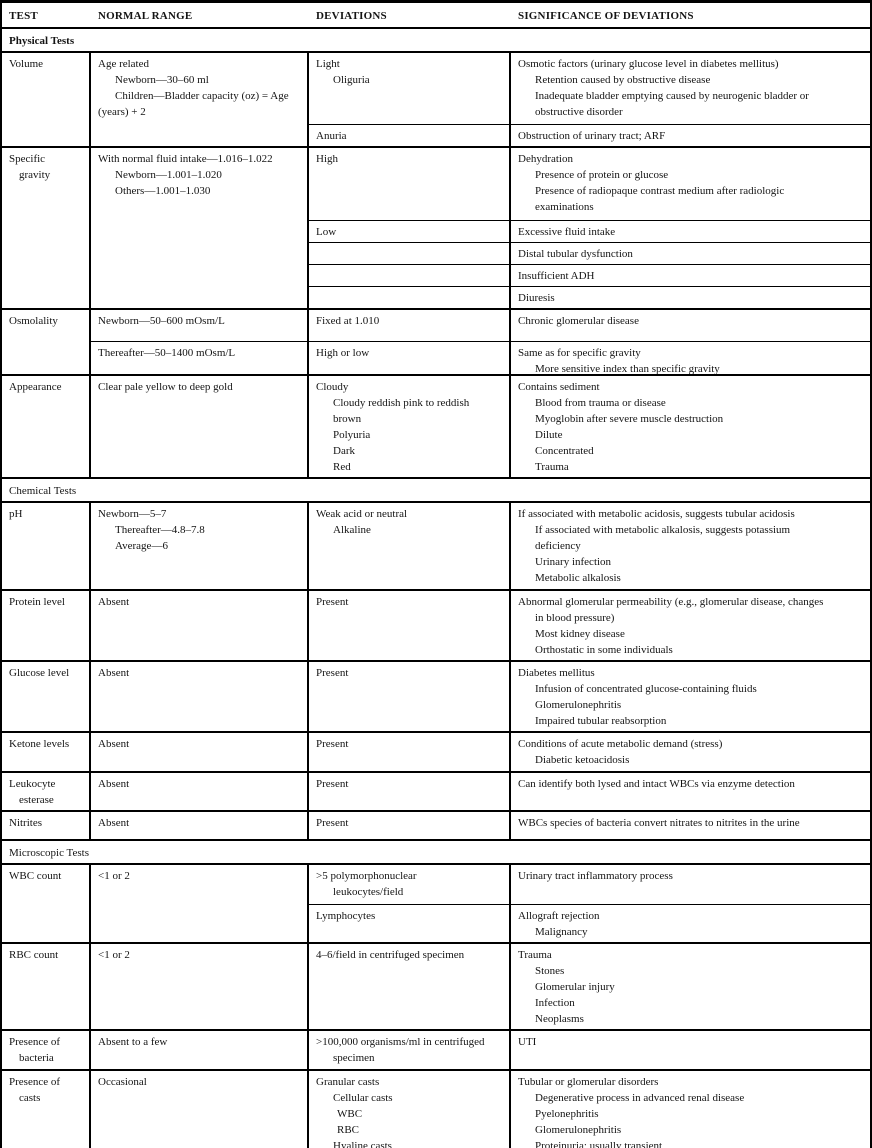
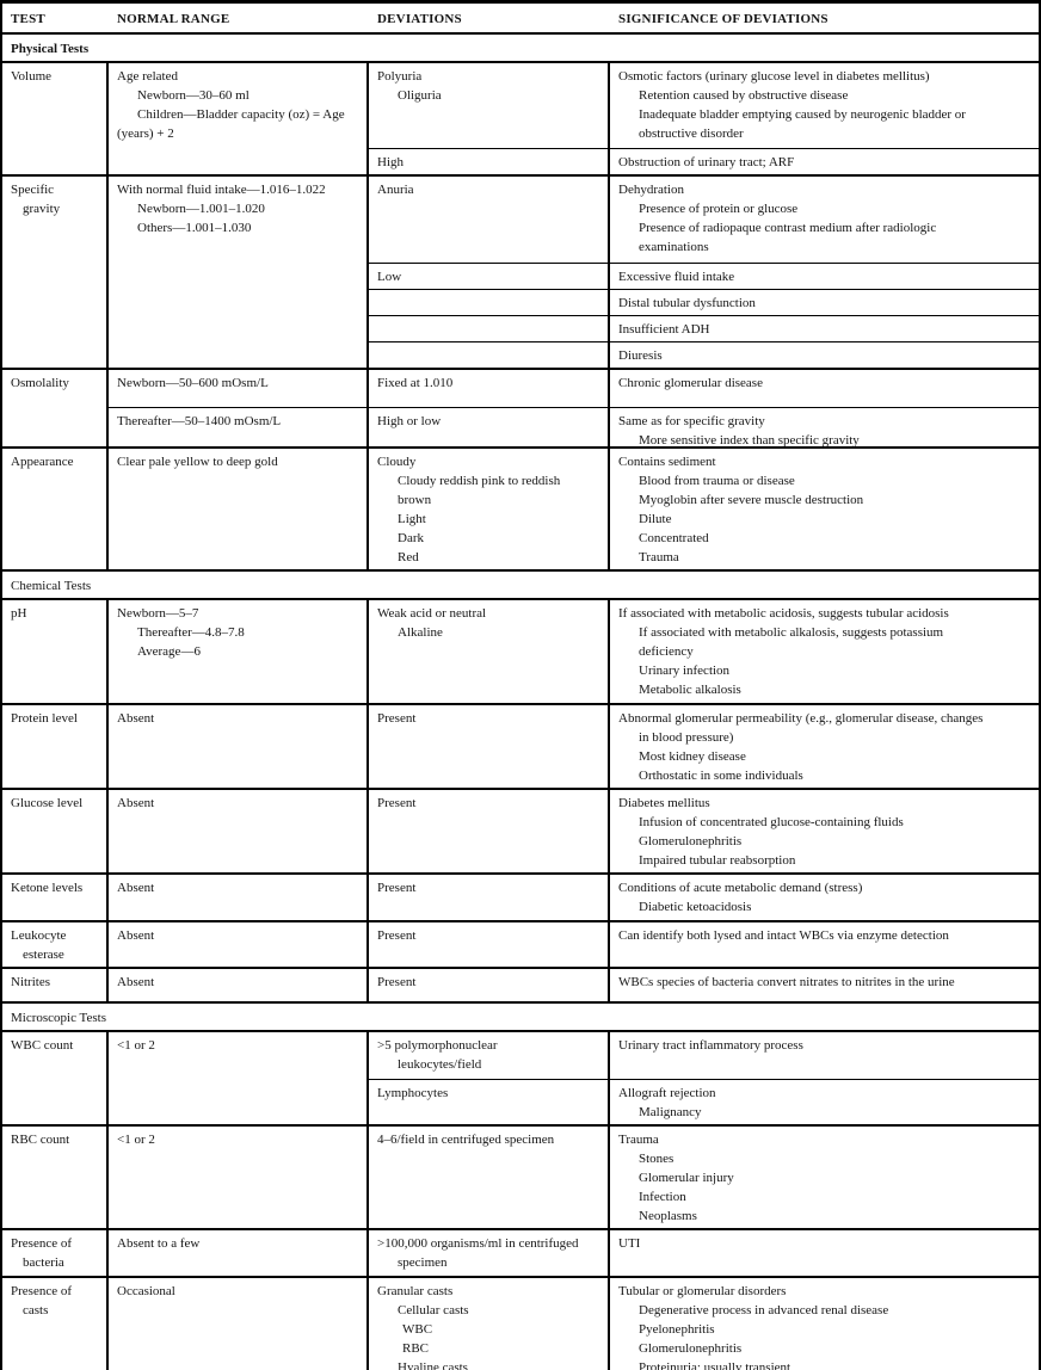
  TEST
  NORMAL RANGE
  DEVIATIONS
  SIGNIFICANCE OF DEVIATIONS
  Physical Tests
  Volume
  Age related
  Newborn—30–60 ml
  Children—Bladder capacity (oz) = Age
  (years) + 2
- Light
+ Polyuria
  Oliguria
  Osmotic factors (urinary glucose level in diabetes mellitus)
  Retention caused by obstructive disease
  Inadequate bladder emptying caused by neurogenic bladder or
  obstructive disorder
- Anuria
+ High
  Obstruction of urinary tract; ARF
  Specific
  gravity
  With normal fluid intake—1.016–1.022
  Newborn—1.001–1.020
  Others—1.001–1.030
- High
+ Anuria
  Dehydration
  Presence of protein or glucose
  Presence of radiopaque contrast medium after radiologic
  examinations
  Low
  Excessive fluid intake
  Distal tubular dysfunction
  Insufficient ADH
  Diuresis
  Osmolality
  Newborn—50–600 mOsm/L
  Fixed at 1.010
  Chronic glomerular disease
  Thereafter—50–1400 mOsm/L
  High or low
  Same as for specific gravity
  More sensitive index than specific gravity
  Appearance
  Clear pale yellow to deep gold
  Cloudy
  Cloudy reddish pink to reddish
  brown
- Polyuria
+ Light
  Dark
  Red
  Contains sediment
  Blood from trauma or disease
  Myoglobin after severe muscle destruction
  Dilute
  Concentrated
  Trauma
  Chemical Tests
  pH
  Newborn—5–7
  Thereafter—4.8–7.8
  Average—6
  Weak acid or neutral
  Alkaline
  If associated with metabolic acidosis, suggests tubular acidosis
  If associated with metabolic alkalosis, suggests potassium
  deficiency
  Urinary infection
  Metabolic alkalosis
  Protein level
  Absent
  Present
  Abnormal glomerular permeability (e.g., glomerular disease, changes
  in blood pressure)
  Most kidney disease
  Orthostatic in some individuals
  Glucose level
  Absent
  Present
  Diabetes mellitus
  Infusion of concentrated glucose-containing fluids
  Glomerulonephritis
  Impaired tubular reabsorption
  Ketone levels
  Absent
  Present
  Conditions of acute metabolic demand (stress)
  Diabetic ketoacidosis
  Leukocyte
  esterase
  Absent
  Present
  Can identify both lysed and intact WBCs via enzyme detection
  Nitrites
  Absent
  Present
  WBCs species of bacteria convert nitrates to nitrites in the urine
  Microscopic Tests
  WBC count
  <1 or 2
  >5 polymorphonuclear
  leukocytes/field
  Urinary tract inflammatory process
  Lymphocytes
  Allograft rejection
  Malignancy
  RBC count
  <1 or 2
  4–6/field in centrifuged specimen
  Trauma
  Stones
  Glomerular injury
  Infection
  Neoplasms
  Presence of
  bacteria
  Absent to a few
  >100,000 organisms/ml in centrifuged
  specimen
  UTI
  Presence of
  casts
  Occasional
  Granular casts
  Cellular casts
  WBC
  RBC
  Hyaline casts
  Tubular or glomerular disorders
  Degenerative process in advanced renal disease
  Pyelonephritis
  Glomerulonephritis
  Proteinuria; usually transient
